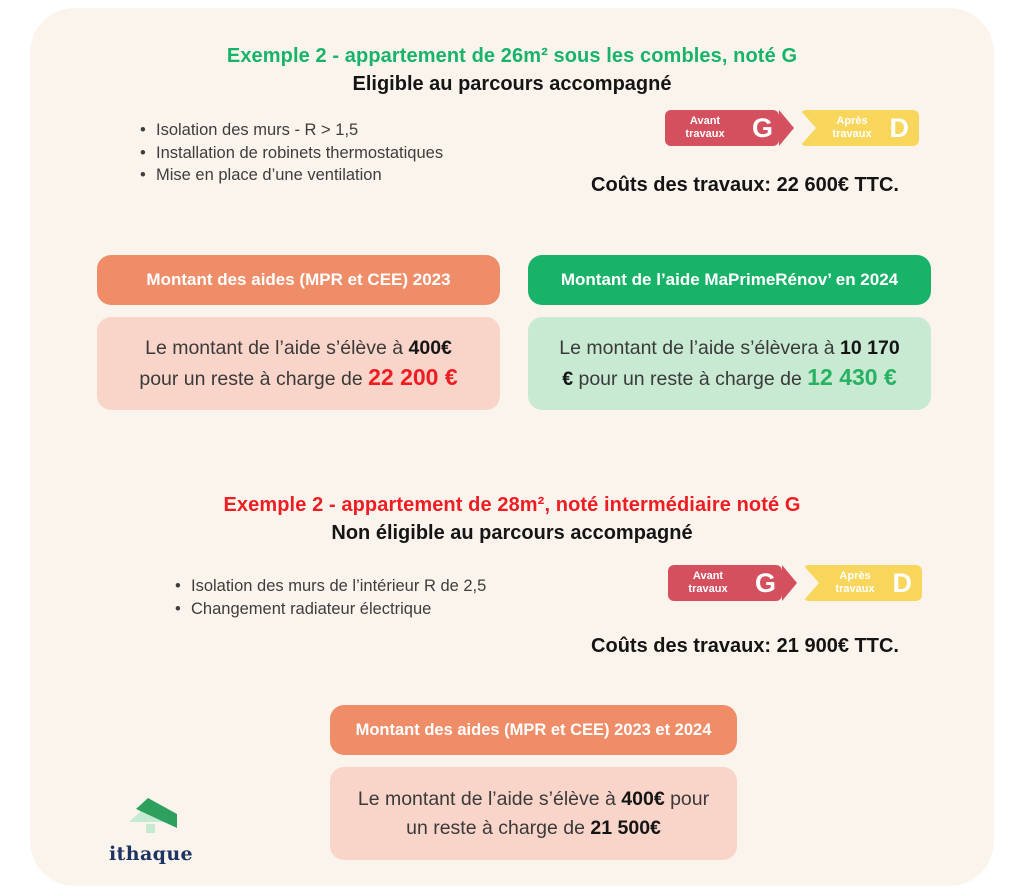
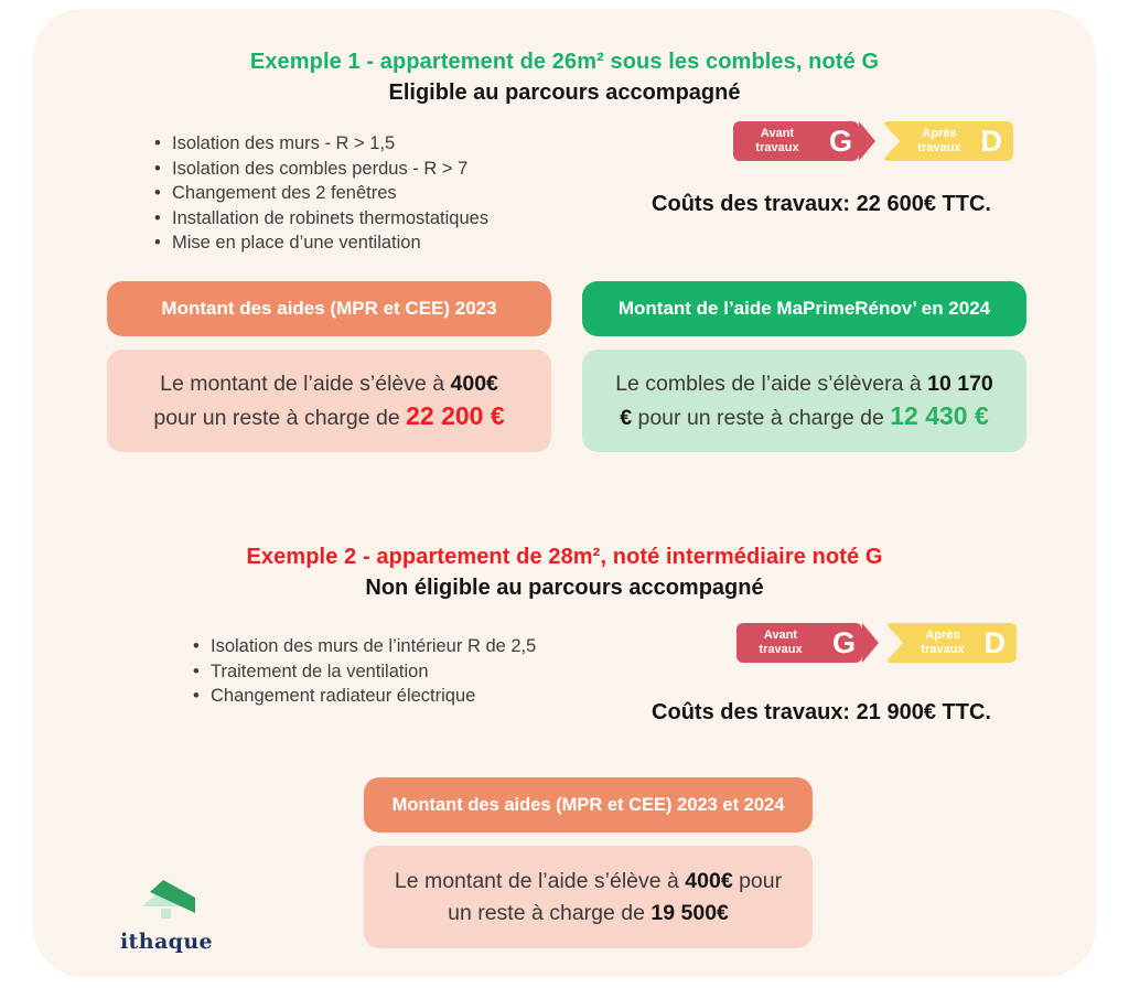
- Exemple 2 - appartement de 26m² sous les combles, noté G
+ Exemple 1 - appartement de 26m² sous les combles, noté G
  Eligible au parcours accompagné
  Isolation des murs - R > 1,5
+ Isolation des combles perdus - R > 7
+ Changement des 2 fenêtres
  Installation de robinets thermostatiques
  Mise en place d’une ventilation
  Avant travaux
  G
  Après travaux
  D
  Coûts des travaux: 22 600€ TTC.
  Montant des aides (MPR et CEE) 2023
  Montant de l’aide MaPrimeRénov’ en 2024
  Le montant de l’aide s’élève à 400€ pour un reste à charge de 22 200 €
- Le montant de l’aide s’élèvera à 10 170 € pour un reste à charge de 12 430 €
+ Le combles de l’aide s’élèvera à 10 170 € pour un reste à charge de 12 430 €
  Exemple 2 - appartement de 28m², noté intermédiaire noté G
  Non éligible au parcours accompagné
  Isolation des murs de l’intérieur R de 2,5
+ Traitement de la ventilation
  Changement radiateur électrique
  Avant travaux
  G
  Après travaux
  D
  Coûts des travaux: 21 900€ TTC.
  Montant des aides (MPR et CEE) 2023 et 2024
- Le montant de l’aide s’élève à 400€ pour un reste à charge de 21 500€
+ Le montant de l’aide s’élève à 400€ pour un reste à charge de 19 500€
  ithaque
